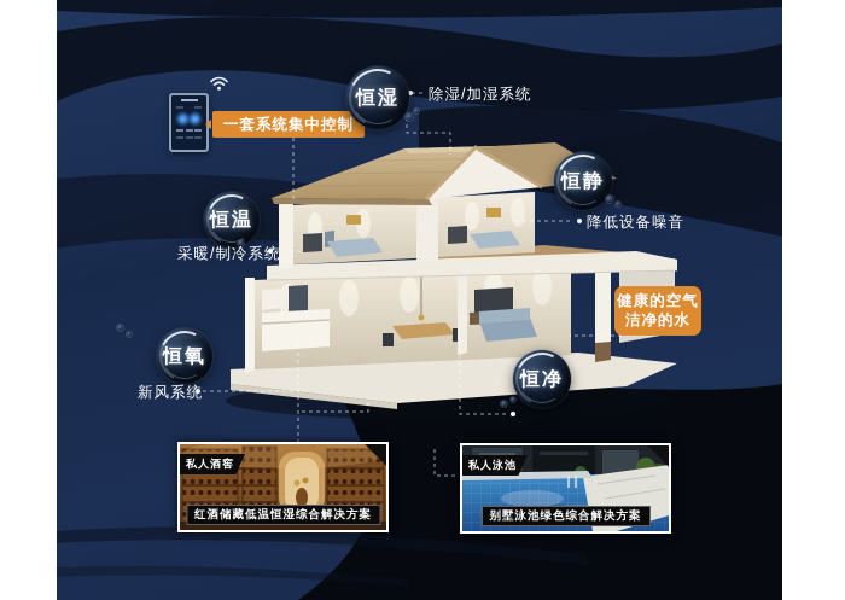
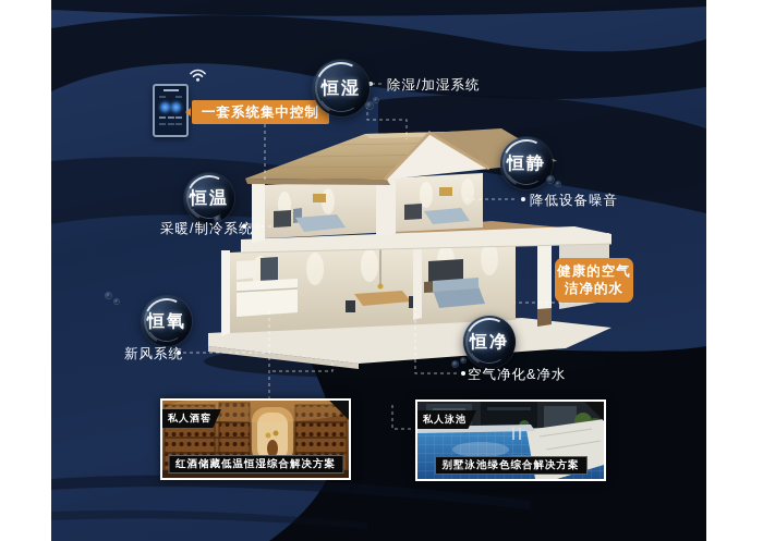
  一套系统集中控制
  健康的空气
  洁净的水
  恒湿
  恒静
  恒温
  恒氧
  恒净
  除湿/加湿系统
  降低设备噪音
  采暖/制冷系统
  新风系统
+ 空气净化&净水
  私人酒窖
  红酒储藏低温恒湿综合解决方案
  私人泳池
  别墅泳池绿色综合解决方案
